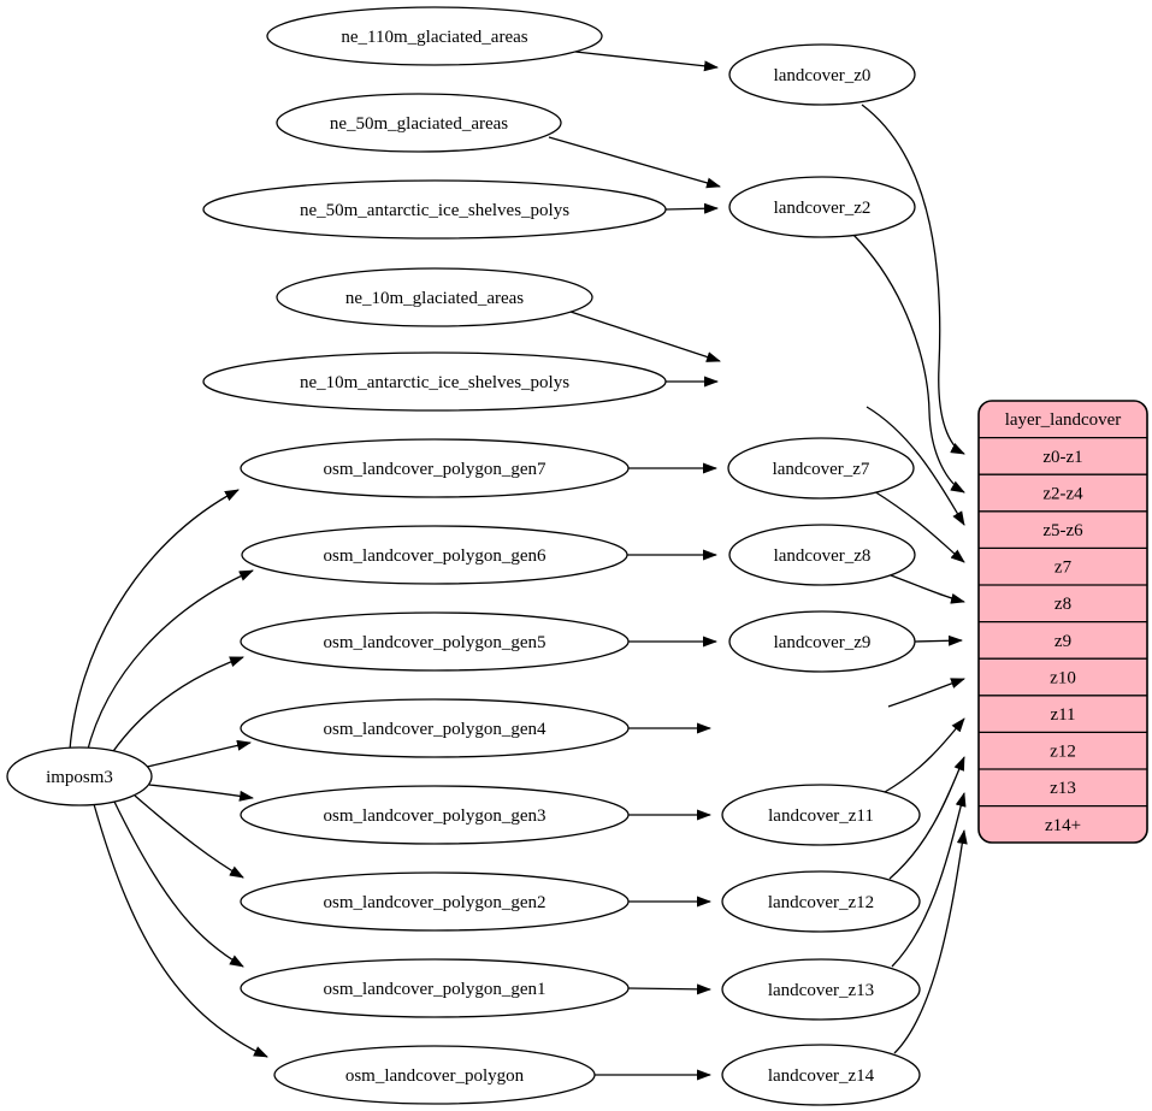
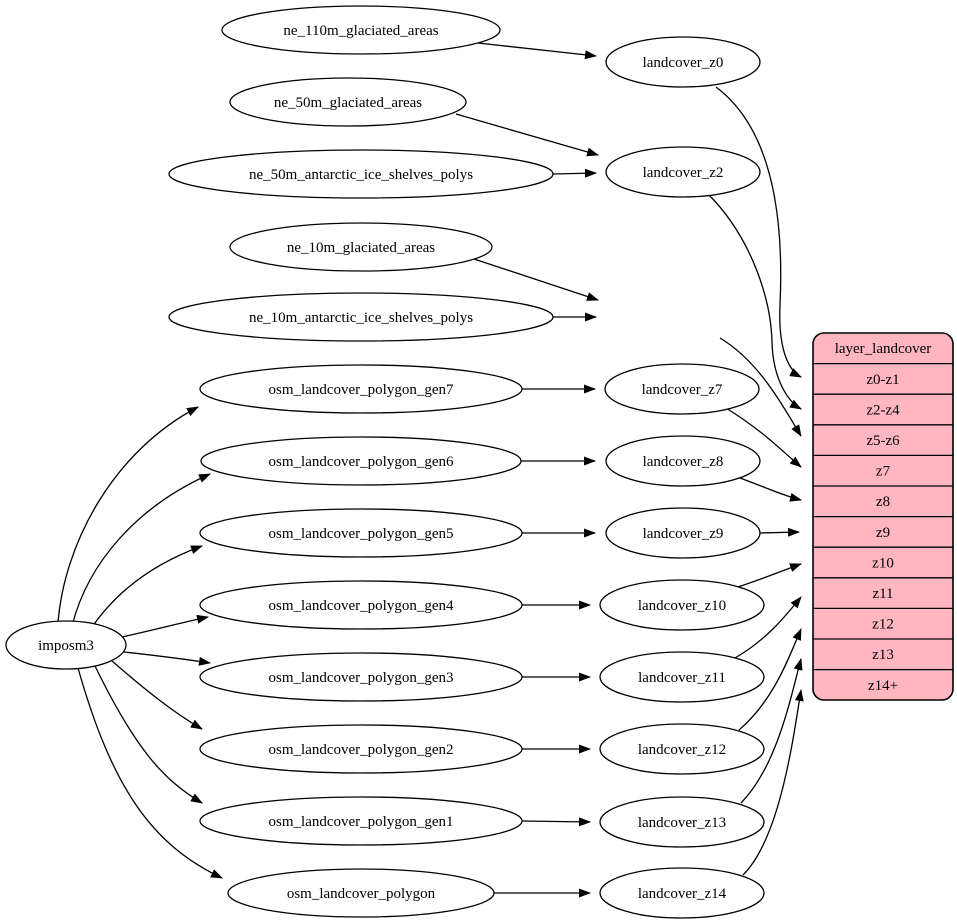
  imposm3
  ne_110m_glaciated_areas
  ne_50m_glaciated_areas
  ne_50m_antarctic_ice_shelves_polys
  ne_10m_glaciated_areas
  ne_10m_antarctic_ice_shelves_polys
  osm_landcover_polygon_gen7
  osm_landcover_polygon_gen6
  osm_landcover_polygon_gen5
  osm_landcover_polygon_gen4
  osm_landcover_polygon_gen3
  osm_landcover_polygon_gen2
  osm_landcover_polygon_gen1
  osm_landcover_polygon
  landcover_z0
  landcover_z2
  landcover_z7
  landcover_z8
  landcover_z9
+ landcover_z10
  landcover_z11
  landcover_z12
  landcover_z13
  landcover_z14
  layer_landcover
  z0-z1
  z2-z4
  z5-z6
  z7
  z8
  z9
  z10
  z11
  z12
  z13
  z14+
